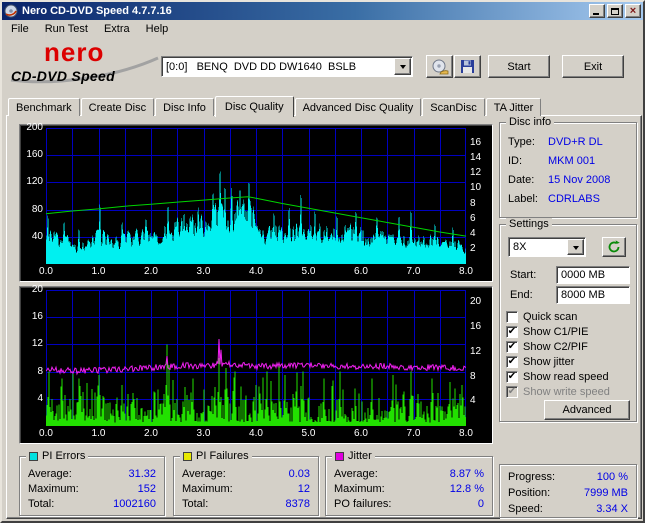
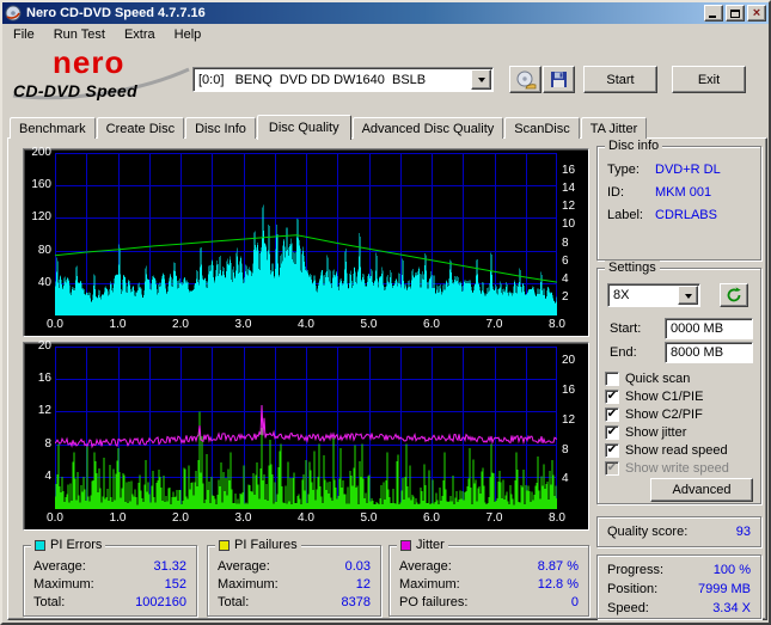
  Nero CD-DVD Speed 4.7.7.16
  ×
  File
  Run Test
  Extra
  Help
  nero
  CD-DVD Speed
  [0:0] BENQ DVD DD DW1640 BSLB
  Start
  Exit
  Benchmark
  Create Disc
  Disc Info
  Disc Quality
  Advanced Disc Quality
  ScanDisc
  TA Jitter
  200
  160
  120
  80
  40
  16
  14
  12
  10
  8
  6
  4
  2
  0.0
  1.0
  2.0
  3.0
  4.0
  5.0
  6.0
  7.0
  8.0
  20
  16
  12
  8
  4
  20
  16
  12
  8
  4
  0.0
  1.0
  2.0
  3.0
  4.0
  5.0
  6.0
  7.0
  8.0
  Disc info
  Type:
  DVD+R DL
  ID:
  MKM 001
- Date:
- 15 Nov 2008
  Label:
  CDRLABS
  Settings
  8X
  Start:
  0000 MB
  End:
  8000 MB
  Quick scan
  ✔
  Show C1/PIE
  ✔
  Show C2/PIF
  ✔
  Show jitter
  ✔
  Show read speed
  ✔
  Show write speed
  Advanced
+ Quality score:
+ 93
  Progress:
  100 %
  Position:
  7999 MB
  Speed:
  3.34 X
  PI Errors
  Average:
  31.32
  Maximum:
  152
  Total:
  1002160
  PI Failures
  Average:
  0.03
  Maximum:
  12
  Total:
  8378
  Jitter
  Average:
  8.87 %
  Maximum:
  12.8 %
  PO failures:
  0
